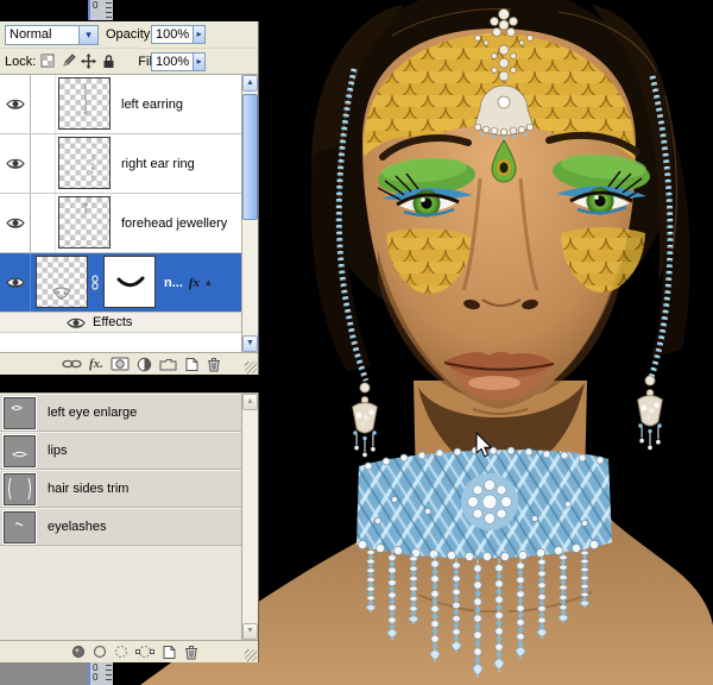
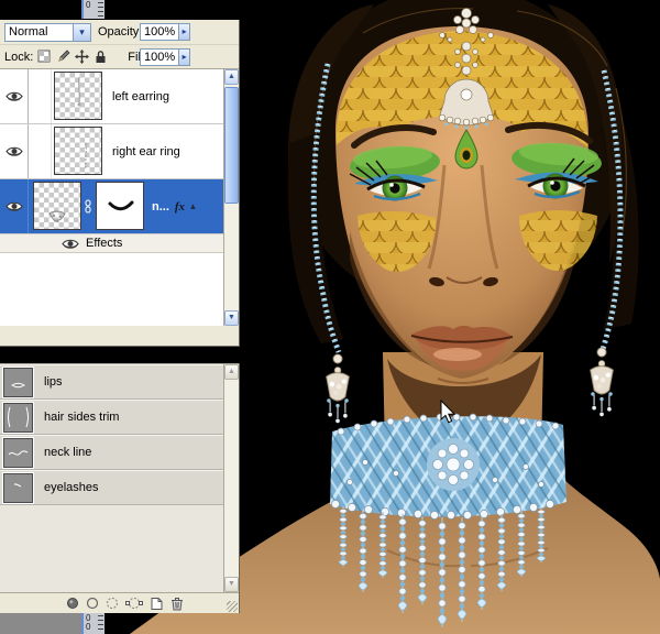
  0
  0
  0
  Normal
  ▾
  Opacity
  100%
  ▸
  Lock:
  100%
  ▸
  left earring
  right ear ring
- forehead jewellery
  n...
  fx
  ▴
  Effects
- fx.
- left eye enlarge
  lips
  hair sides trim
+ neck line
  eyelashes
